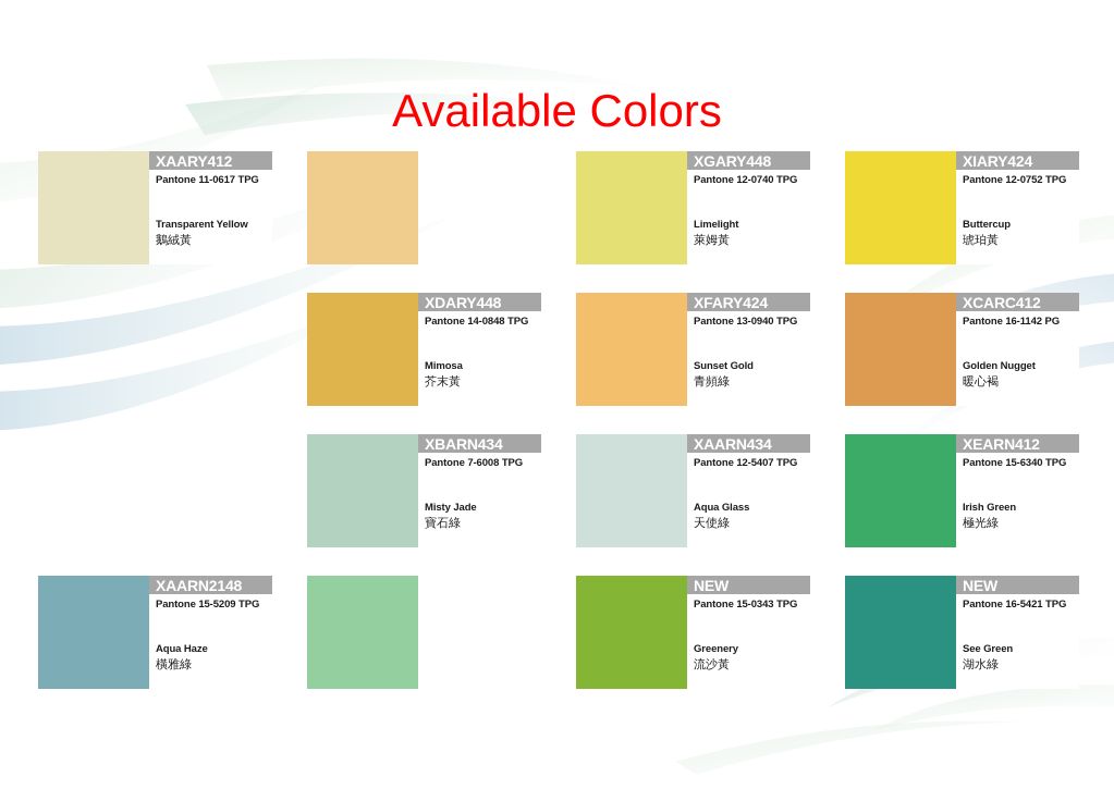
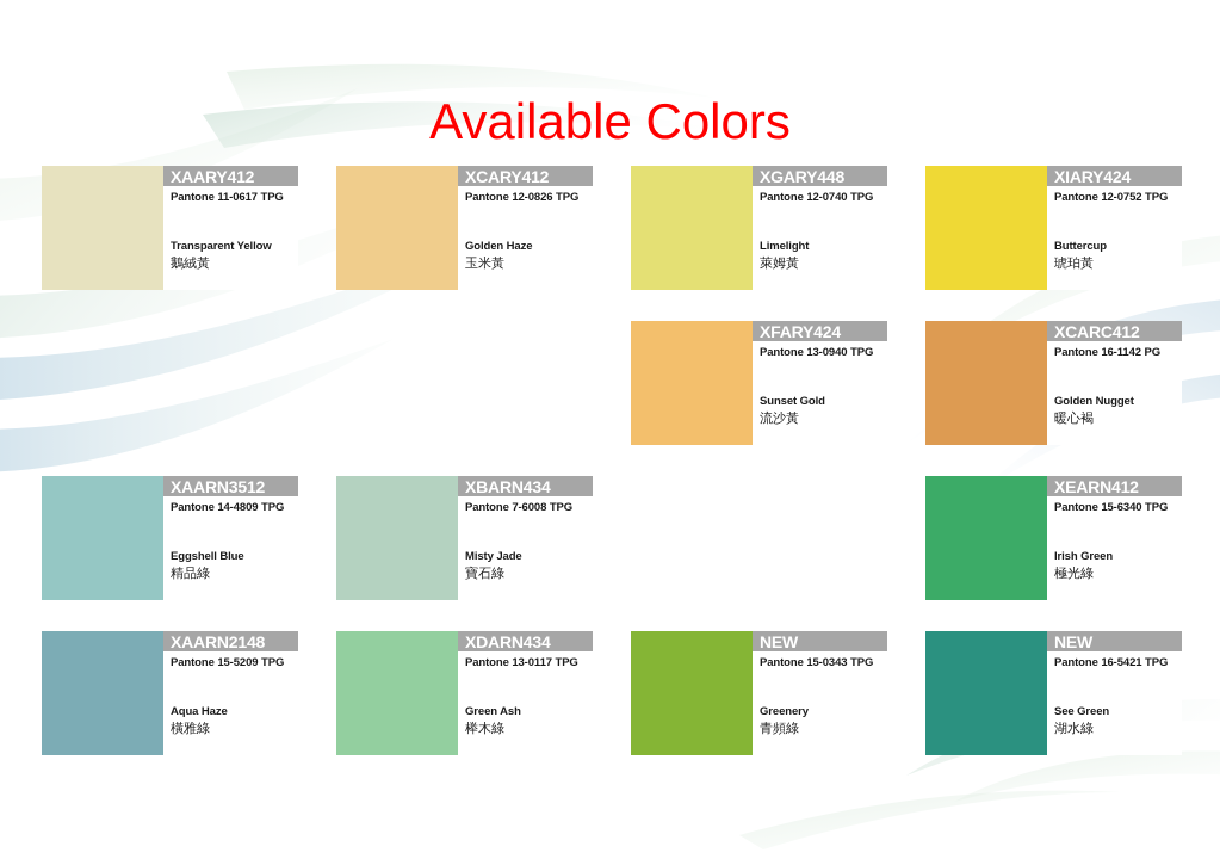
  Available Colors
  XAARY412
  Pantone 11-0617 TPG
  Transparent Yellow
  鵝絨黃
+ XCARY412
+ Pantone 12-0826 TPG
+ Golden Haze
+ 玉米黃
  XGARY448
  Pantone 12-0740 TPG
  Limelight
  萊姆黃
  XIARY424
  Pantone 12-0752 TPG
  Buttercup
  琥珀黃
- XDARY448
- Pantone 14-0848 TPG
- Mimosa
- 芥末黃
  XFARY424
  Pantone 13-0940 TPG
  Sunset Gold
- 青頻綠
+ 流沙黃
  XCARC412
  Pantone 16-1142 PG
  Golden Nugget
  暖心褐
+ XAARN3512
+ Pantone 14-4809 TPG
+ Eggshell Blue
+ 精品綠
  XBARN434
  Pantone 7-6008 TPG
  Misty Jade
  寶石綠
- XAARN434
- Pantone 12-5407 TPG
- Aqua Glass
- 天使綠
  XEARN412
  Pantone 15-6340 TPG
  Irish Green
  極光綠
  XAARN2148
  Pantone 15-5209 TPG
  Aqua Haze
  橫雅綠
+ XDARN434
+ Pantone 13-0117 TPG
+ Green Ash
+ 榉木綠
  NEW
  Pantone 15-0343 TPG
  Greenery
- 流沙黃
+ 青頻綠
  NEW
  Pantone 16-5421 TPG
  See Green
  湖水綠
